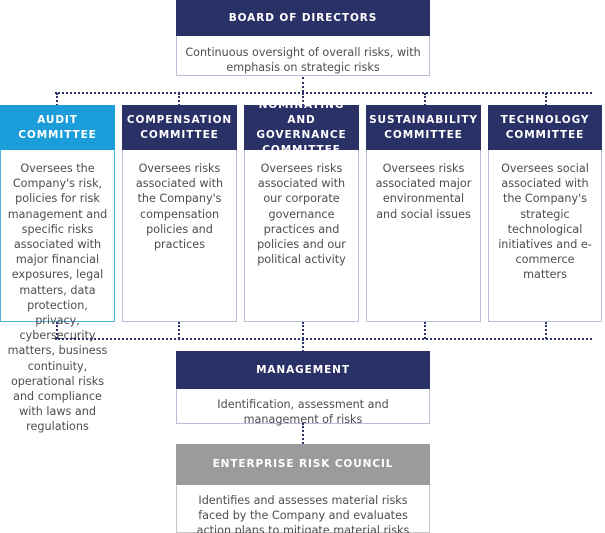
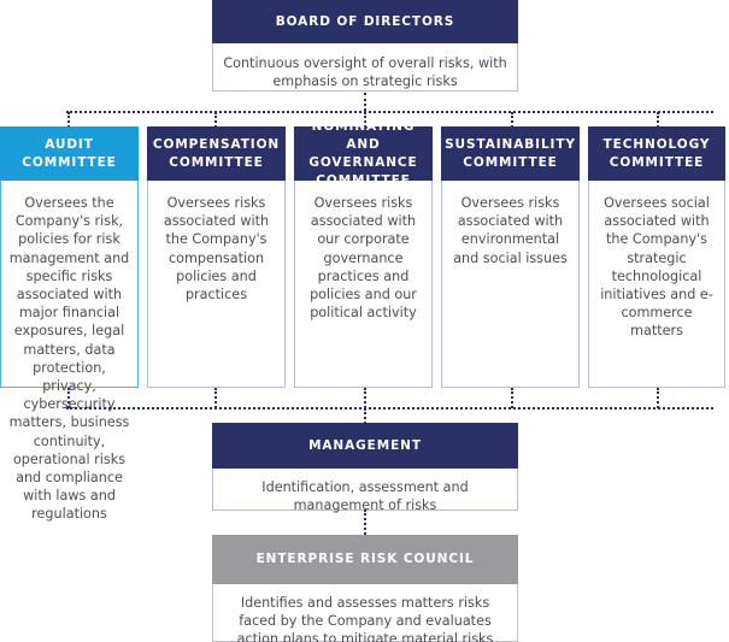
  BOARD OF DIRECTORS
  Continuous oversight of overall risks, with emphasis on strategic risks
  AUDIT COMMITTEE
  Oversees the Company's risk, policies for risk management and specific risks associated with major financial exposures, legal matters, data protection, privacy, cybersecurity matters, business continuity, operational risks and compliance with laws and regulations
  COMPENSATION COMMITTEE
  Oversees risks associated with the Company's compensation policies and practices
  NOMINATING AND GOVERNANCE COMMITTEE
  Oversees risks associated with our corporate governance practices and policies and our political activity
  SUSTAINABILITY COMMITTEE
- Oversees risks associated major environmental and social issues
+ Oversees risks associated with environmental and social issues
  TECHNOLOGY COMMITTEE
  Oversees social associated with the Company's strategic technological initiatives and e-commerce matters
  MANAGEMENT
  Identification, assessment and management of risks
  ENTERPRISE RISK COUNCIL
- Identifies and assesses material risks faced by the Company and evaluates action plans to mitigate material risks
+ Identifies and assesses matters risks faced by the Company and evaluates action plans to mitigate material risks
